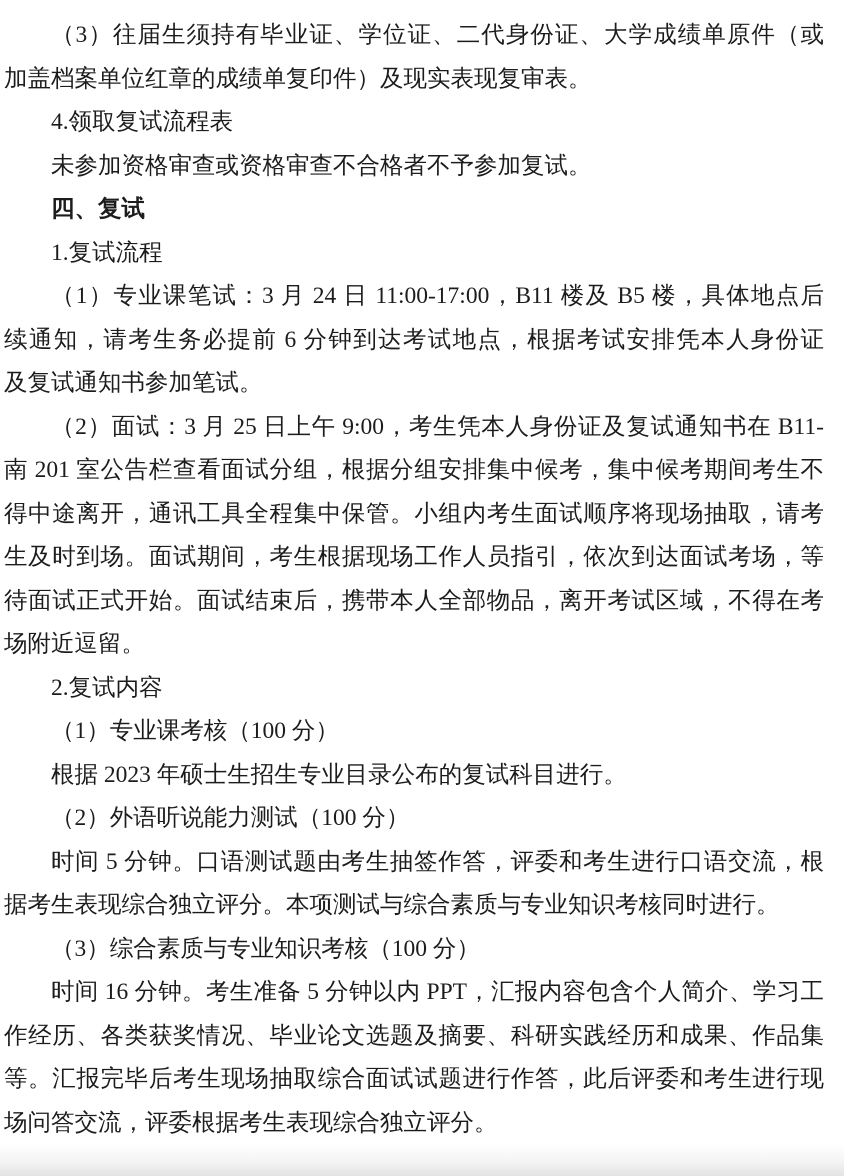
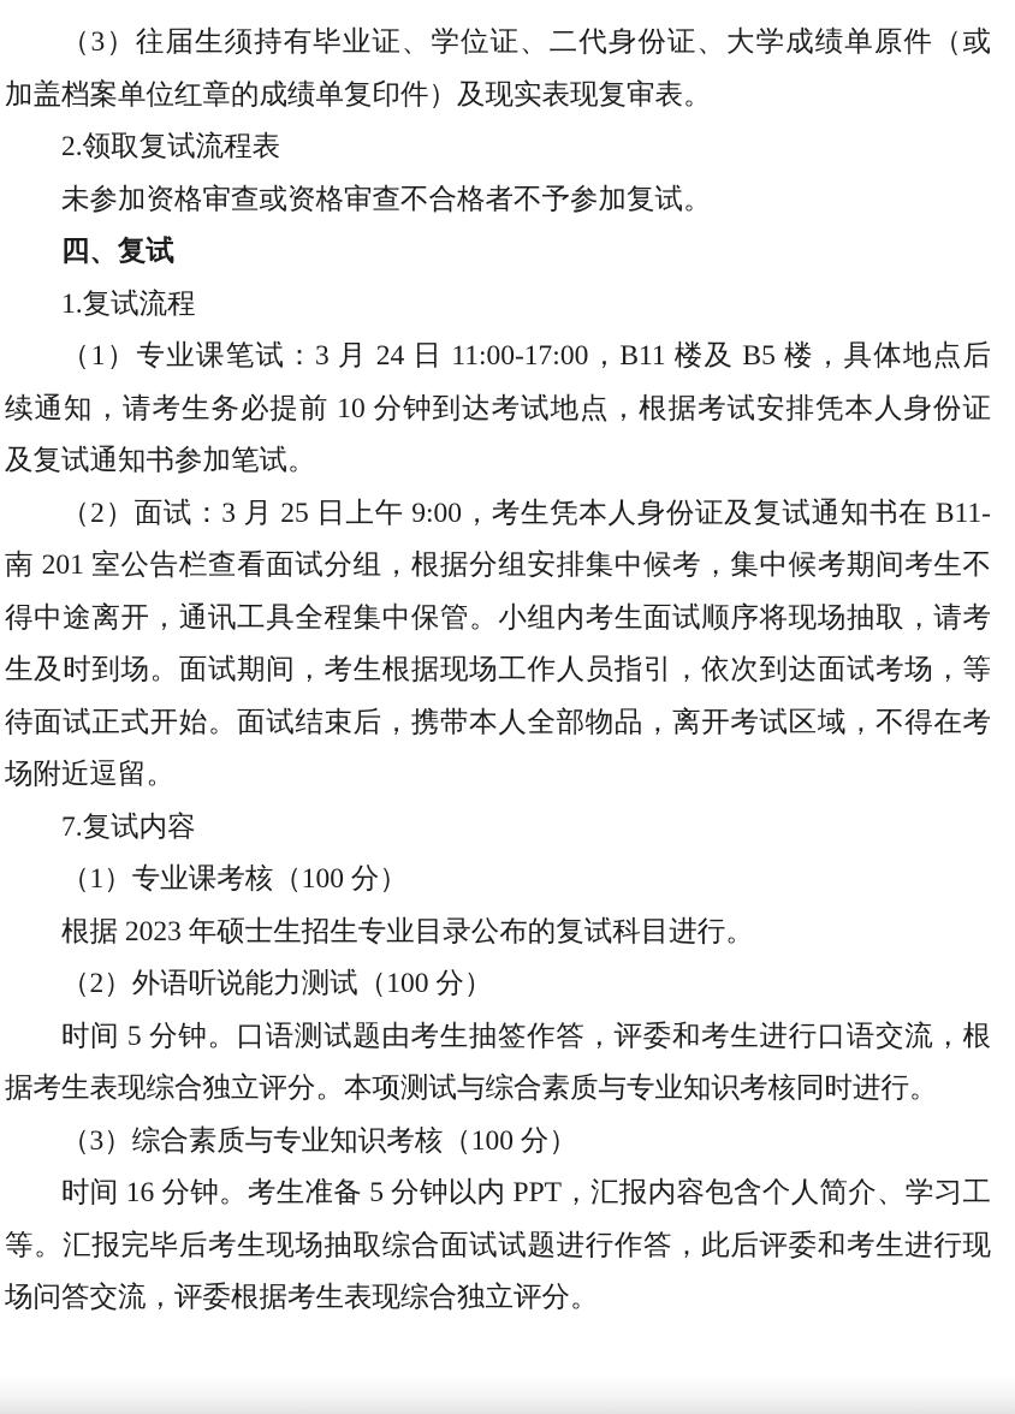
  （3）往届生须持有毕业证、学位证、二代身份证、大学成绩单原件（或
  加盖档案单位红章的成绩单复印件）及现实表现复审表。
- 4.领取复试流程表
+ 2.领取复试流程表
  未参加资格审查或资格审查不合格者不予参加复试。
  四、复试
  1.复试流程
  （1）专业课笔试：3 月 24 日 11:00-17:00，B11 楼及 B5 楼，具体地点后
- 续通知，请考生务必提前 6 分钟到达考试地点，根据考试安排凭本人身份证
+ 续通知，请考生务必提前 10 分钟到达考试地点，根据考试安排凭本人身份证
  及复试通知书参加笔试。
  （2）面试：3 月 25 日上午 9:00，考生凭本人身份证及复试通知书在 B11-
  南 201 室公告栏查看面试分组，根据分组安排集中候考，集中候考期间考生不
  得中途离开，通讯工具全程集中保管。小组内考生面试顺序将现场抽取，请考
  生及时到场。面试期间，考生根据现场工作人员指引，依次到达面试考场，等
  待面试正式开始。面试结束后，携带本人全部物品，离开考试区域，不得在考
  场附近逗留。
- 2.复试内容
+ 7.复试内容
  （1）专业课考核（100 分）
  根据 2023 年硕士生招生专业目录公布的复试科目进行。
  （2）外语听说能力测试（100 分）
  时间 5 分钟。口语测试题由考生抽签作答，评委和考生进行口语交流，根
  据考生表现综合独立评分。本项测试与综合素质与专业知识考核同时进行。
  （3）综合素质与专业知识考核（100 分）
  时间 16 分钟。考生准备 5 分钟以内 PPT，汇报内容包含个人简介、学习工
- 作经历、各类获奖情况、毕业论文选题及摘要、科研实践经历和成果、作品集
  等。汇报完毕后考生现场抽取综合面试试题进行作答，此后评委和考生进行现
  场问答交流，评委根据考生表现综合独立评分。
